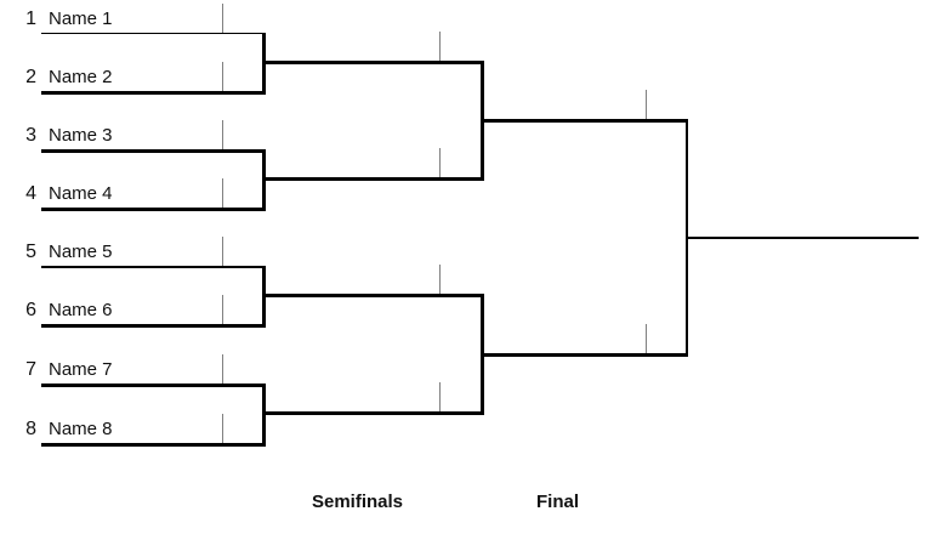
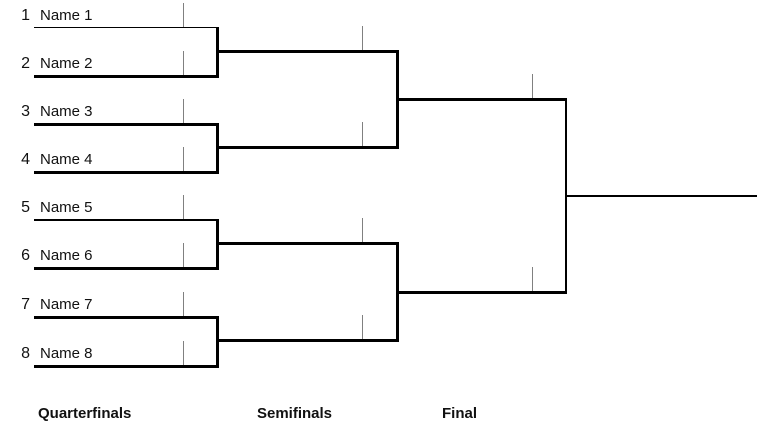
  1
  Name 1
  2
  Name 2
  3
  Name 3
  4
  Name 4
  5
  Name 5
  6
  Name 6
  7
  Name 7
  8
  Name 8
+ Quarterfinals
  Semifinals
  Final
